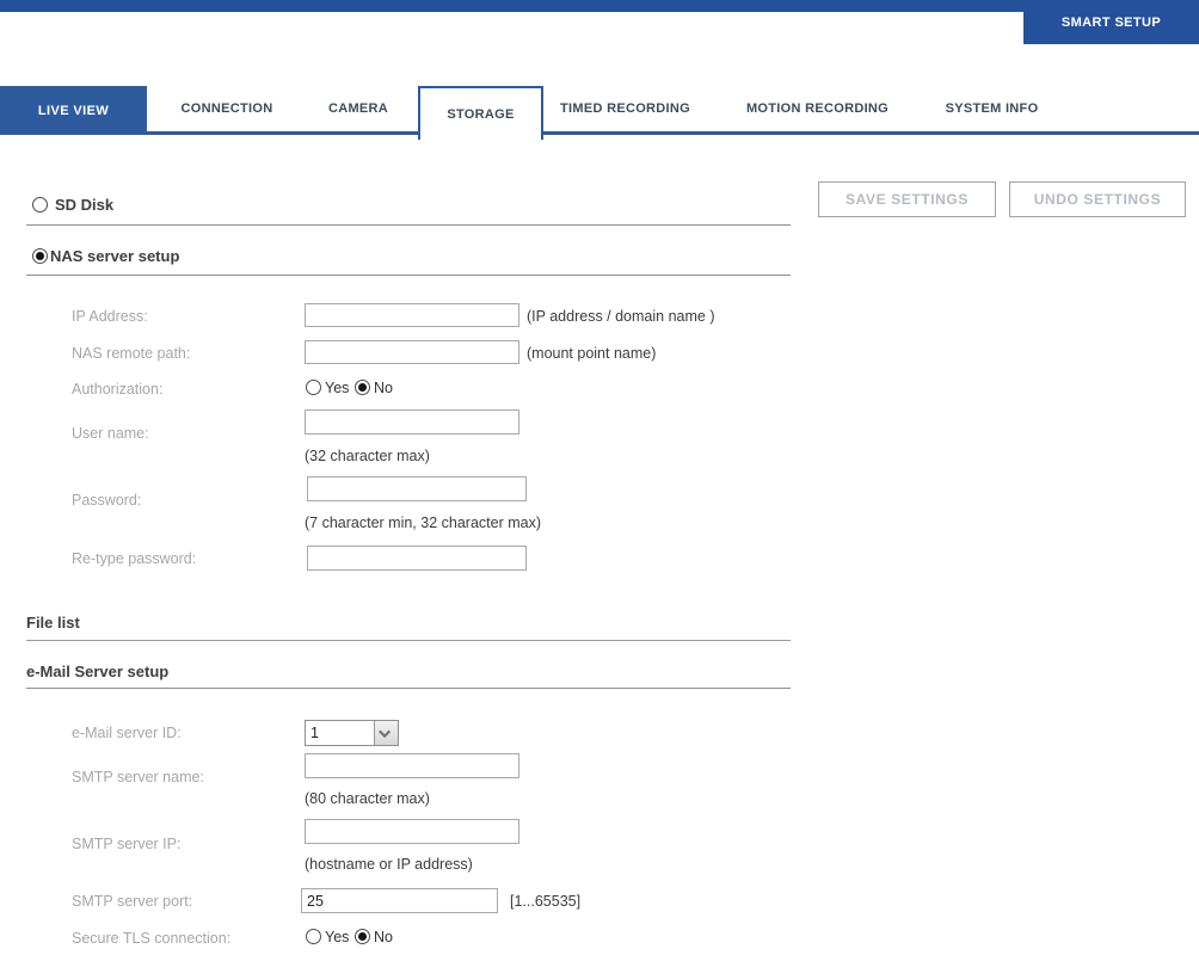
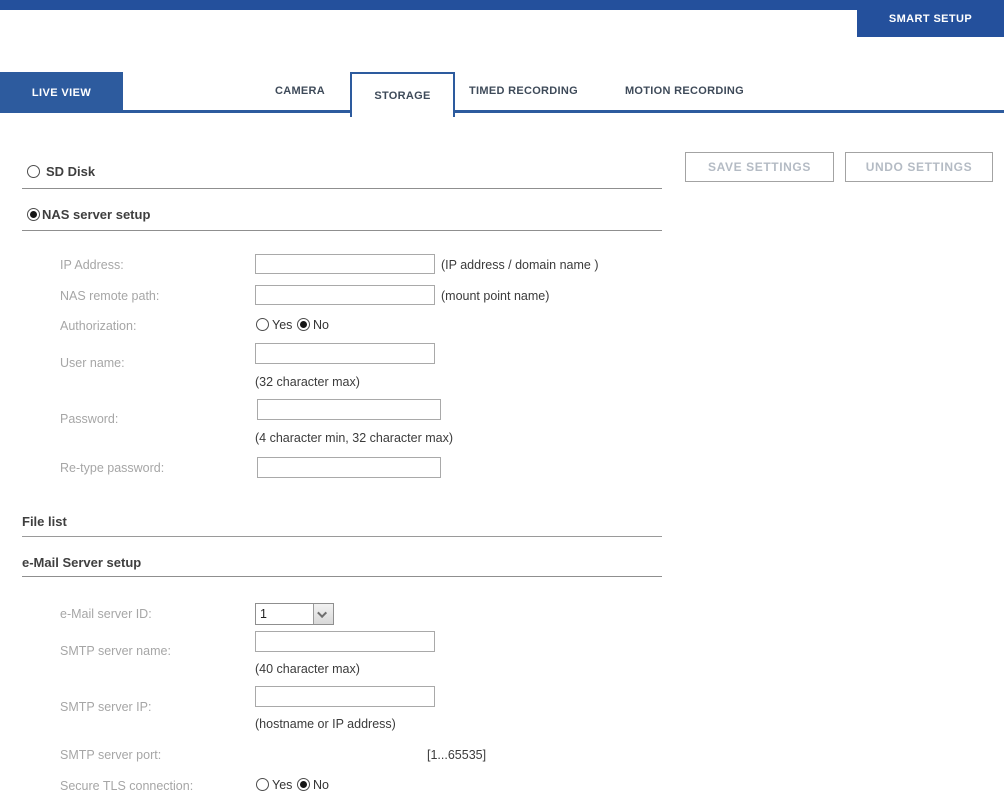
  SMART SETUP
  LIVE VIEW
- CONNECTION
  CAMERA
  STORAGE
  TIMED RECORDING
  MOTION RECORDING
- SYSTEM INFO
  SAVE SETTINGS
  UNDO SETTINGS
  SD Disk
  NAS server setup
  IP Address:
  (IP address / domain name )
  NAS remote path:
  (mount point name)
  Authorization:
  Yes
  No
  User name:
  (32 character max)
  Password:
- (7 character min, 32 character max)
+ (4 character min, 32 character max)
  Re-type password:
  File list
  e-Mail Server setup
  e-Mail server ID:
  1
  SMTP server name:
- (80 character max)
+ (40 character max)
  SMTP server IP:
  (hostname or IP address)
  SMTP server port:
- 25
  [1...65535]
  Secure TLS connection:
  Yes
  No
